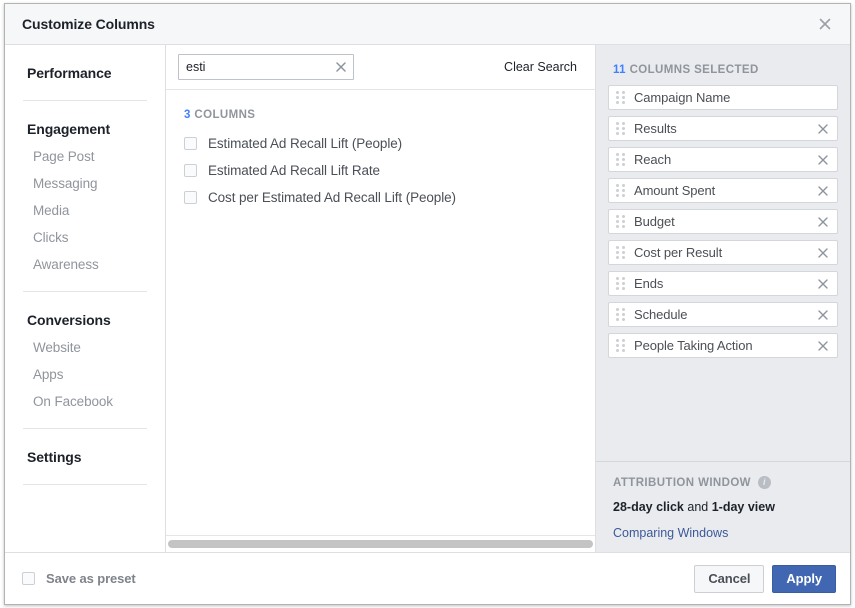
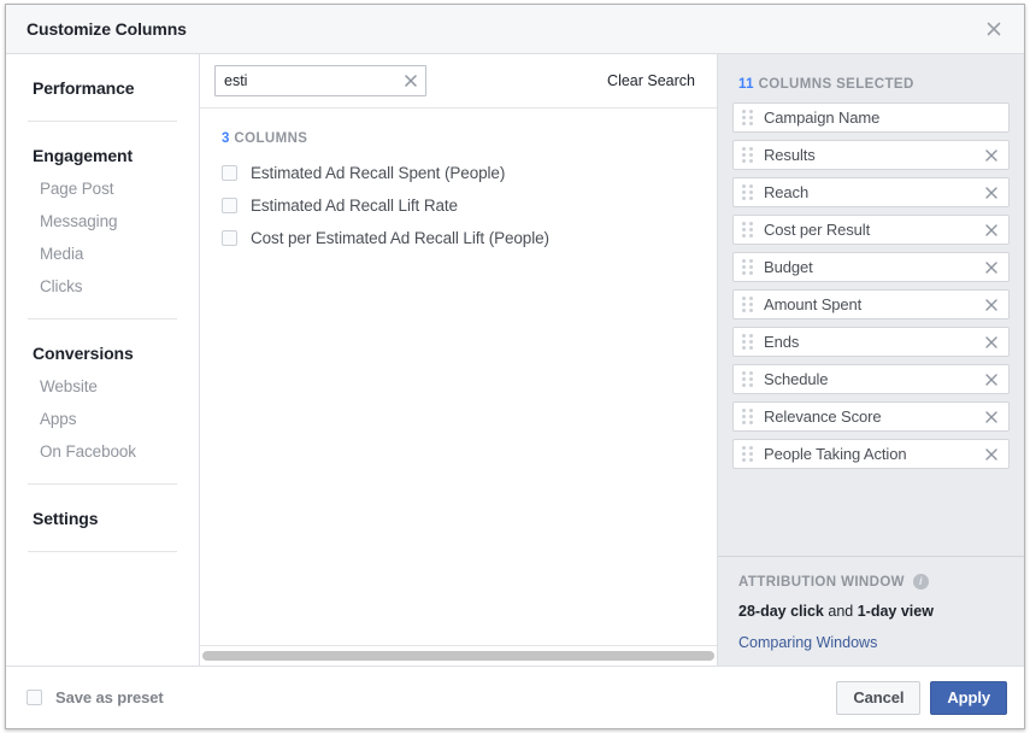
  Customize Columns
  Performance
  Engagement
  Page Post
  Messaging
  Media
  Clicks
- Awareness
  Conversions
  Website
  Apps
  On Facebook
  Settings
  esti
  Clear Search
  3 COLUMNS
- Estimated Ad Recall Lift (People)
+ Estimated Ad Recall Spent (People)
  Estimated Ad Recall Lift Rate
  Cost per Estimated Ad Recall Lift (People)
  11 COLUMNS SELECTED
  Campaign Name
  Results
  Reach
- Amount Spent
+ Cost per Result
  Budget
- Cost per Result
+ Amount Spent
  Ends
  Schedule
+ Relevance Score
  People Taking Action
  ATTRIBUTION WINDOW
  i
  28-day click and 1-day view
  Comparing Windows
  Save as preset
  Cancel
  Apply
